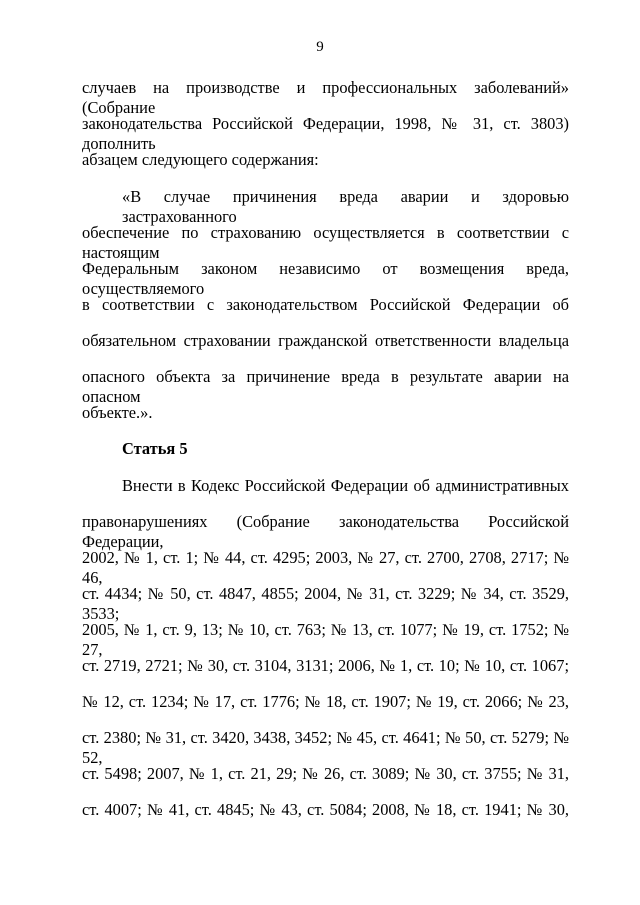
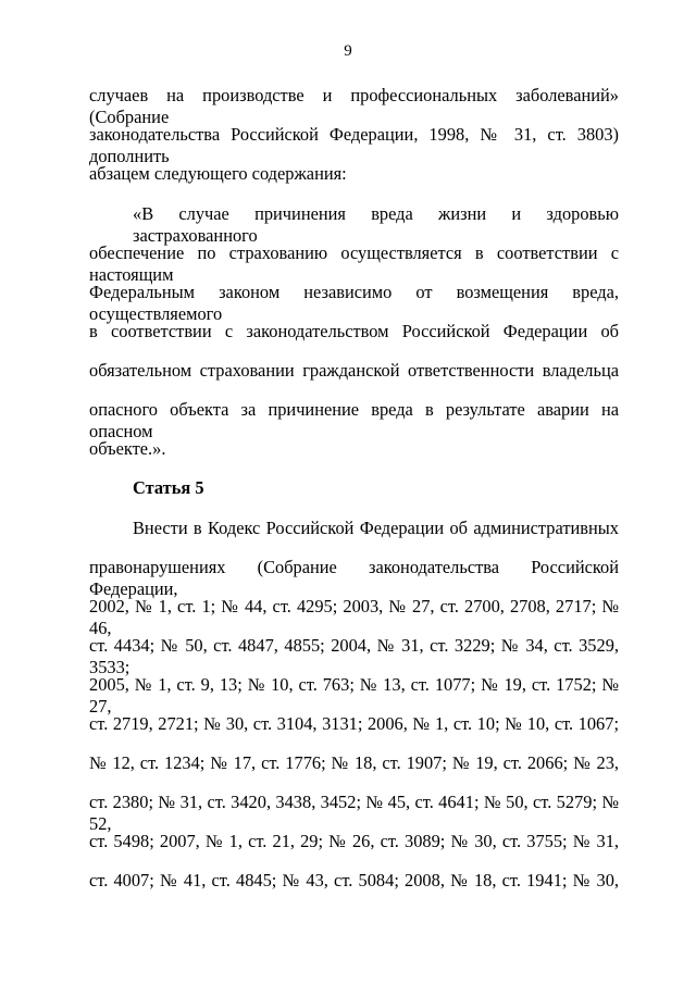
  9
  случаев на производстве и профессиональных заболеваний» (Собрание
  законодательства Российской Федерации, 1998, № 31, ст. 3803) дополнить
  абзацем следующего содержания:
- «В случае причинения вреда аварии и здоровью застрахованного
+ «В случае причинения вреда жизни и здоровью застрахованного
  обеспечение по страхованию осуществляется в соответствии с настоящим
  Федеральным законом независимо от возмещения вреда, осуществляемого
  в соответствии с законодательством Российской Федерации об
  обязательном страховании гражданской ответственности владельца
  опасного объекта за причинение вреда в результате аварии на опасном
  объекте.».
  Статья 5
  Внести в Кодекс Российской Федерации об административных
  правонарушениях (Собрание законодательства Российской Федерации,
  2002, № 1, ст. 1; № 44, ст. 4295; 2003, № 27, ст. 2700, 2708, 2717; № 46,
  ст. 4434; № 50, ст. 4847, 4855; 2004, № 31, ст. 3229; № 34, ст. 3529, 3533;
  2005, № 1, ст. 9, 13; № 10, ст. 763; № 13, ст. 1077; № 19, ст. 1752; № 27,
  ст. 2719, 2721; № 30, ст. 3104, 3131; 2006, № 1, ст. 10; № 10, ст. 1067;
  № 12, ст. 1234; № 17, ст. 1776; № 18, ст. 1907; № 19, ст. 2066; № 23,
  ст. 2380; № 31, ст. 3420, 3438, 3452; № 45, ст. 4641; № 50, ст. 5279; № 52,
  ст. 5498; 2007, № 1, ст. 21, 29; № 26, ст. 3089; № 30, ст. 3755; № 31,
  ст. 4007; № 41, ст. 4845; № 43, ст. 5084; 2008, № 18, ст. 1941; № 30,
